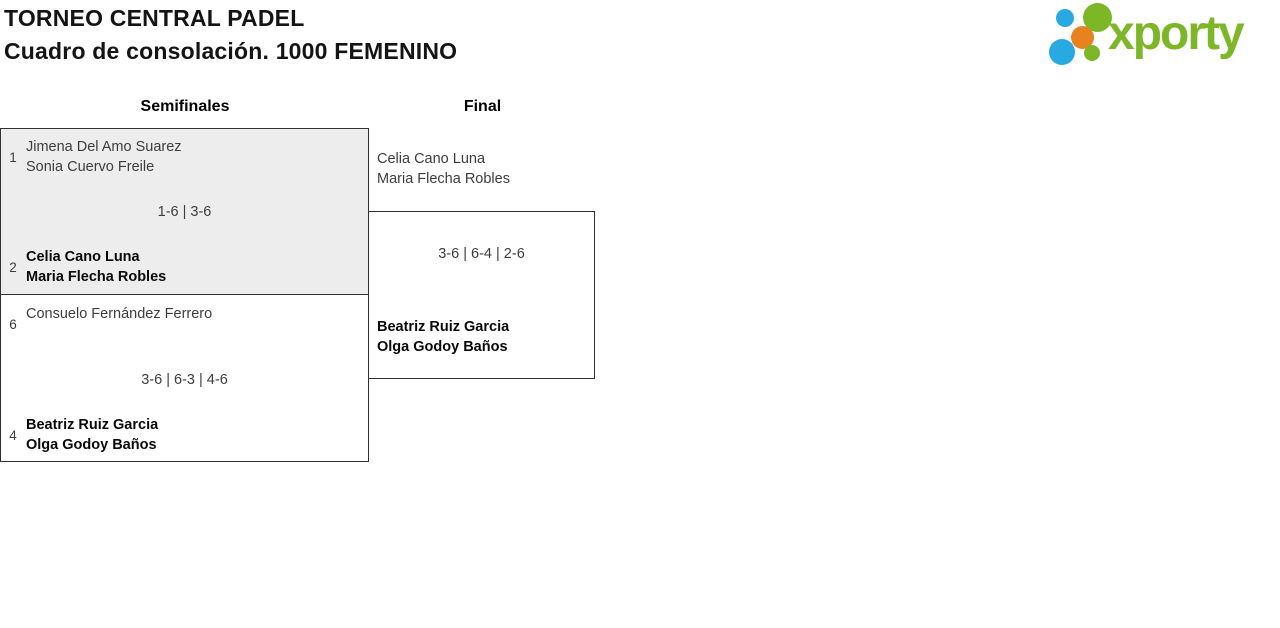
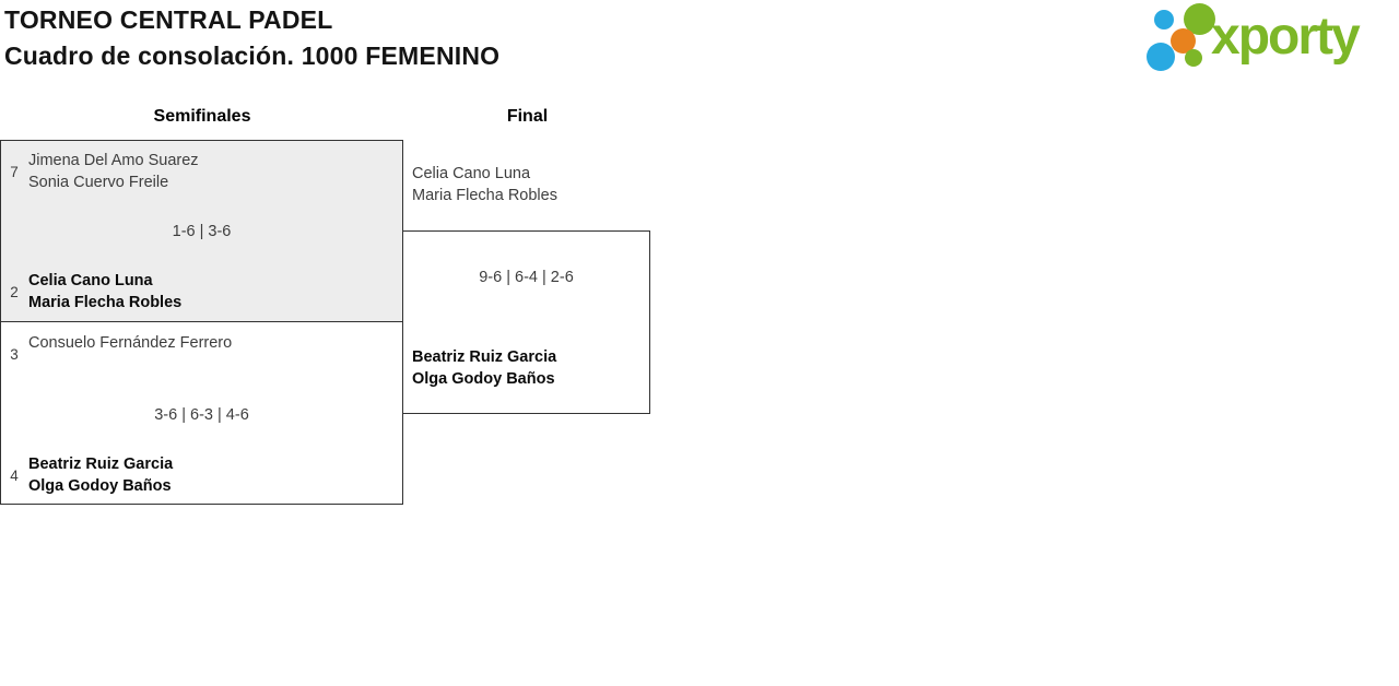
  TORNEO CENTRAL PADEL
  Cuadro de consolación. 1000 FEMENINO
  xporty
  Semifinales
  Final
- 1
+ 7
  Jimena Del Amo Suarez
  Sonia Cuervo Freile
  1-6 | 3-6
  2
  Celia Cano Luna
  Maria Flecha Robles
- 6
+ 3
  Consuelo Fernández Ferrero
  3-6 | 6-3 | 4-6
  4
  Beatriz Ruiz Garcia
  Olga Godoy Baños
  Celia Cano Luna
  Maria Flecha Robles
- 3-6 | 6-4 | 2-6
+ 9-6 | 6-4 | 2-6
  Beatriz Ruiz Garcia
  Olga Godoy Baños
